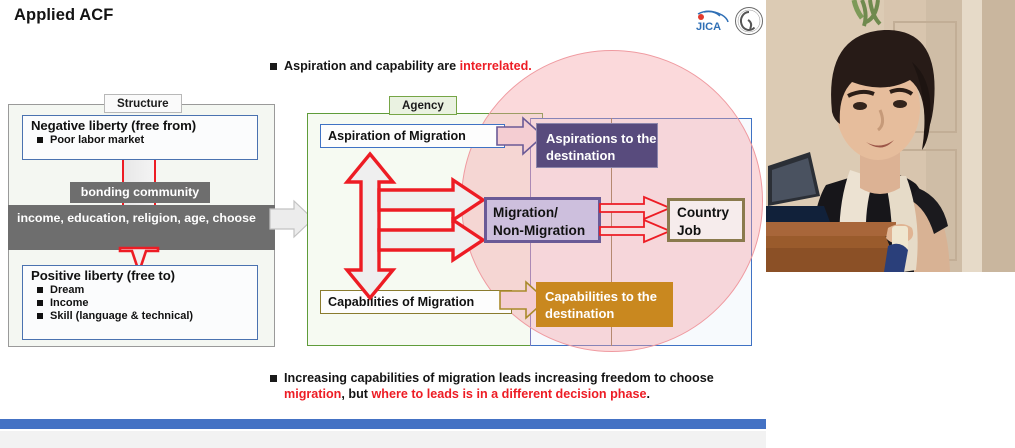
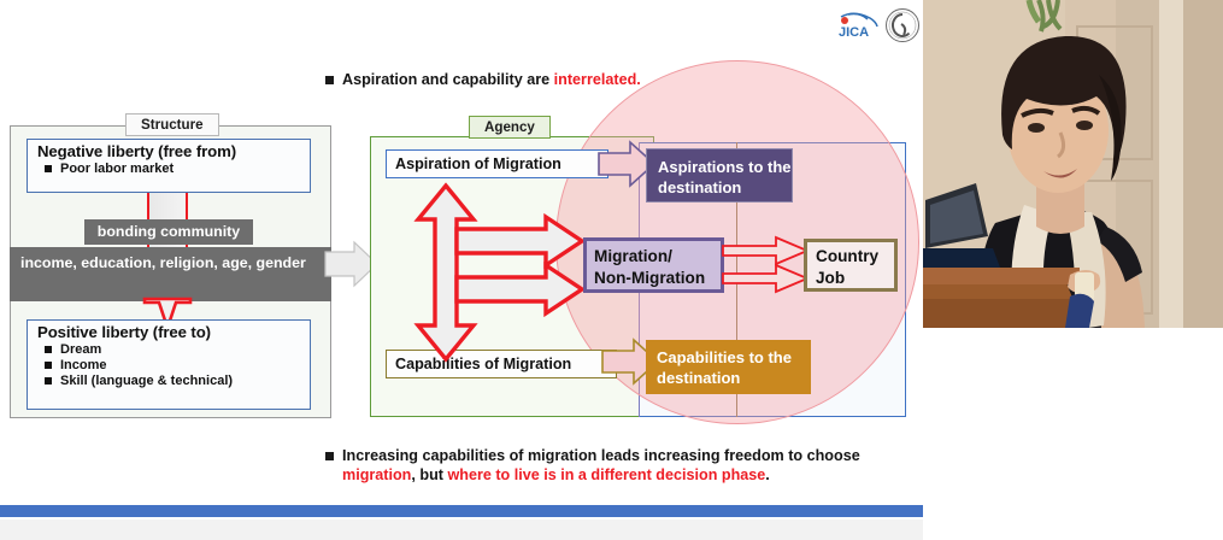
- Applied ACF
  JICA
  Aspiration and capability are interrelated.
  Structure
  Negative liberty (free from)
  Poor labor market
  bonding community
- income, education, religion, age, choose
+ income, education, religion, age, gender
  Positive liberty (free to)
  Dream
  Income
  Skill (language & technical)
  Agency
  Aspiration of Migration
  Capabilities of Migration
  Aspirations to the destination
  Capabilities to the destination
  Migration/
  Non-Migration
  Country
  Job
  Increasing capabilities of migration leads increasing freedom to choose
- migration, but where to leads is in a different decision phase.
+ migration, but where to live is in a different decision phase.
